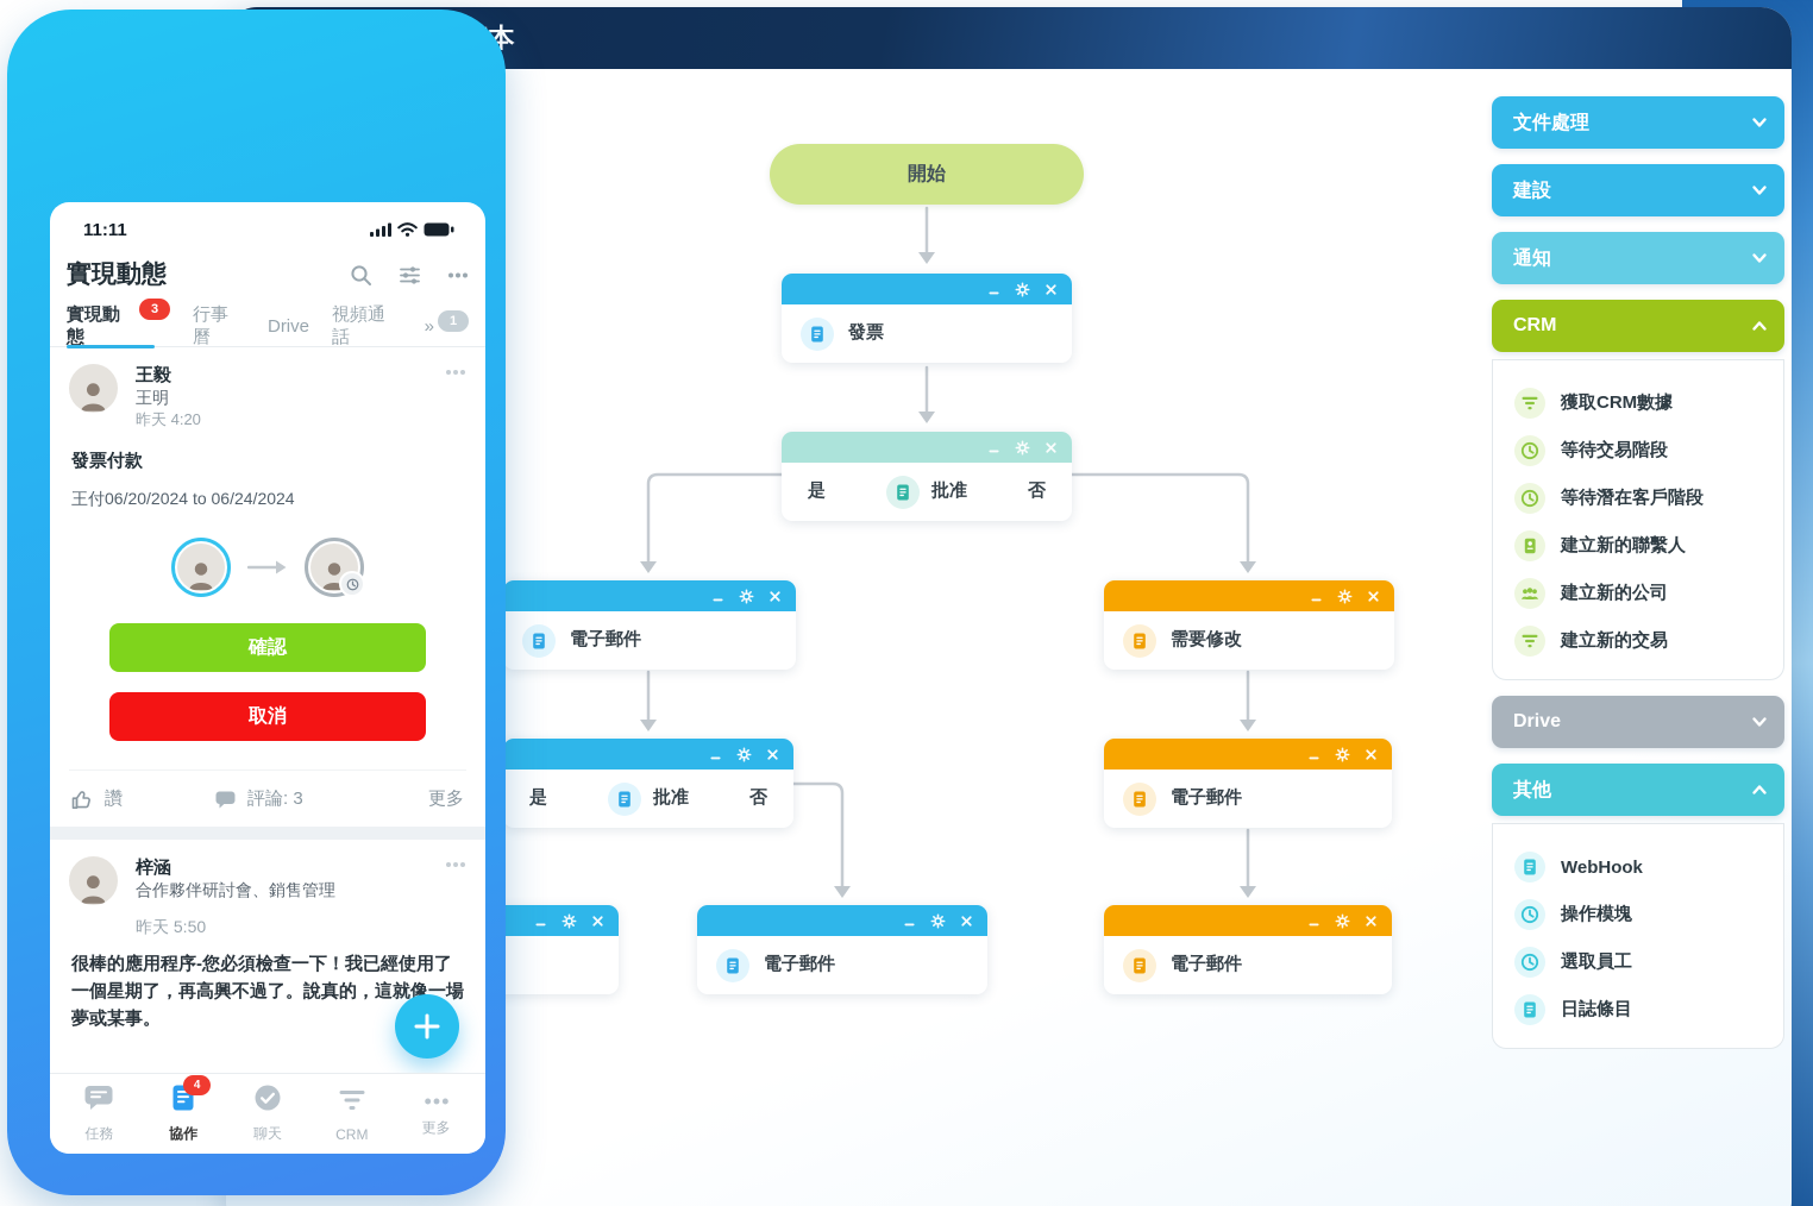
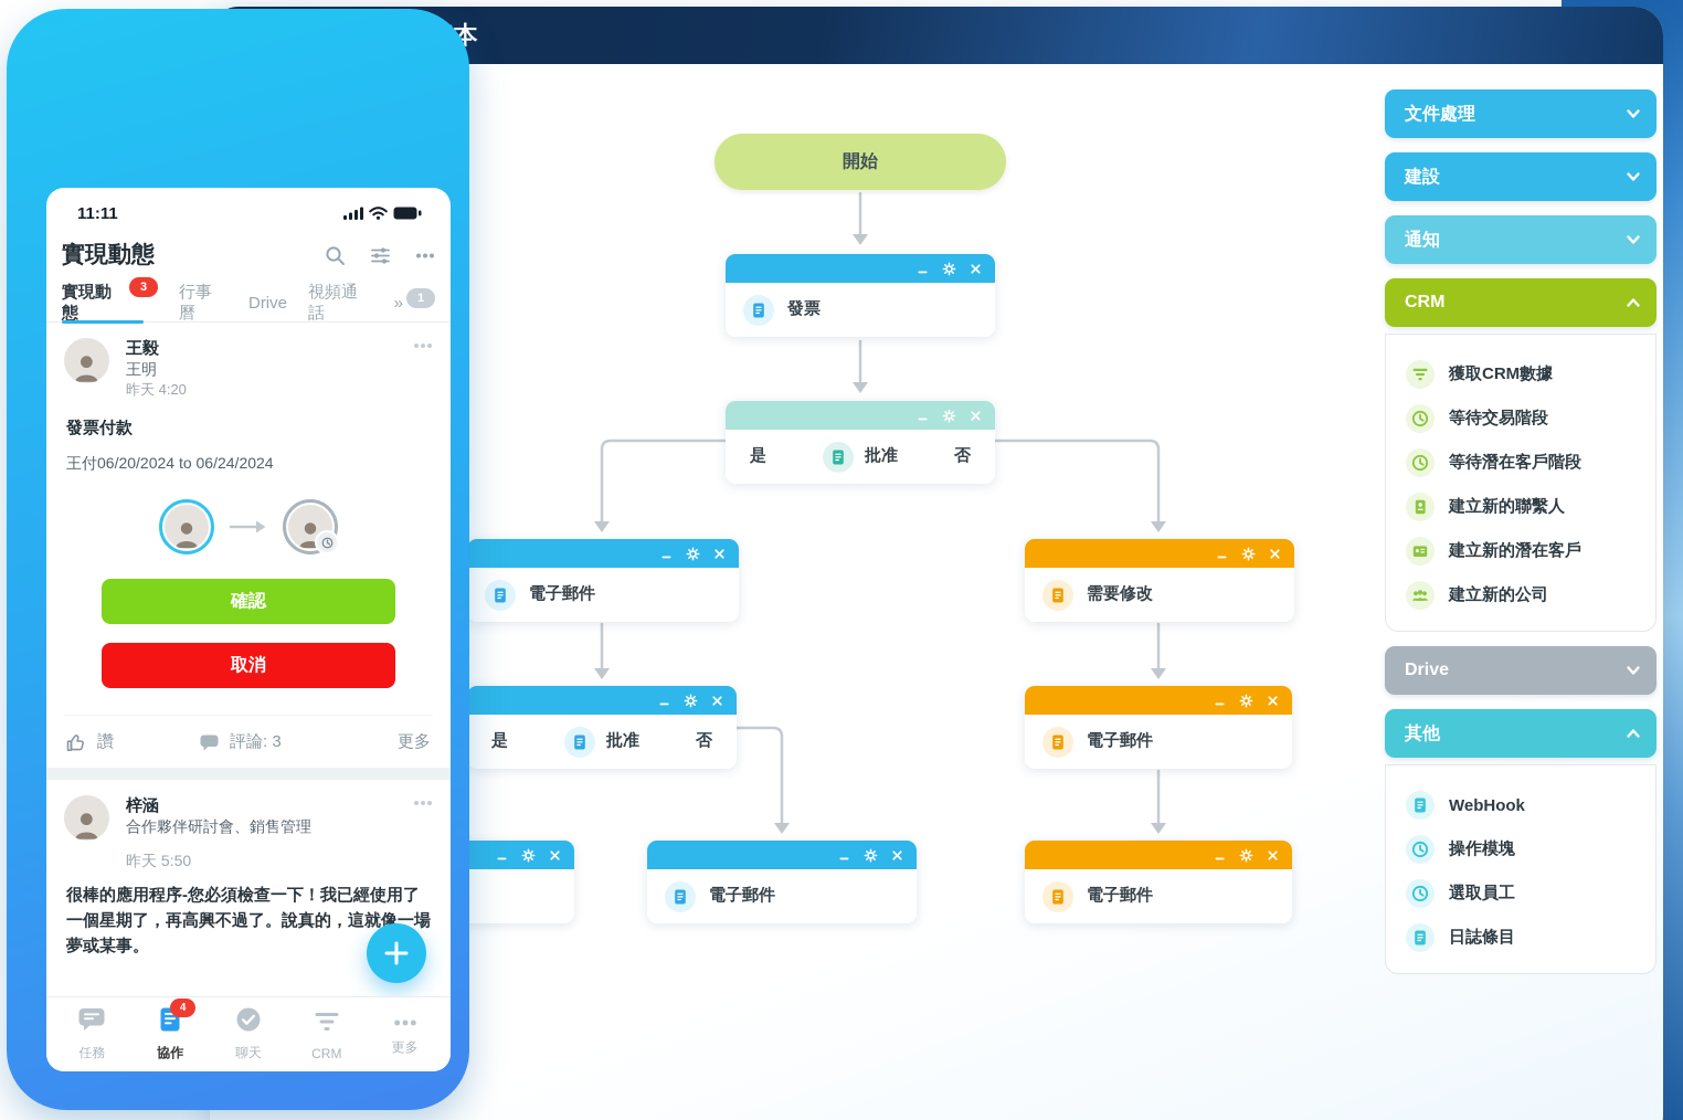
  開始
  發票
  是
  批准
  否
  電子郵件
  需要修改
  是
  批准
  否
  電子郵件
  電子郵件
  電子郵件
  文件處理
  建設
  通知
  CRM
  獲取CRM數據
  等待交易階段
  等待潛在客戶階段
  建立新的聯繫人
+ 建立新的潛在客戶
  建立新的公司
- 建立新的交易
  Drive
  其他
  WebHook
  操作模塊
  選取員工
  日誌條目
  11:11
  實現動態
  實現動態
  3
  行事曆
  Drive
  視頻通話
  »
  1
  王毅
  王明
  昨天 4:20
  發票付款
  王付06/20/2024 to 06/24/2024
  確認
  取消
  讚
  評論: 3
  更多
  梓涵
  合作夥伴研討會、銷售管理
  昨天 5:50
  很棒的應用程序-您必須檢查一下！我已經使用了一個星期了，再高興不過了。說真的，這就像一場夢或某事。
  任務
  4
  協作
  聊天
  CRM
  更多
